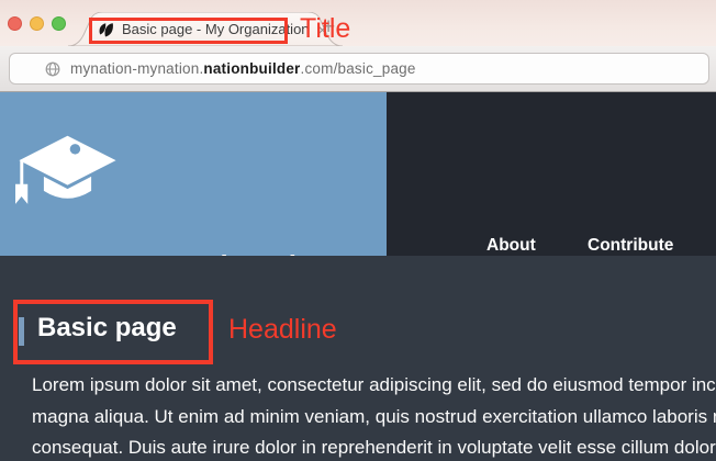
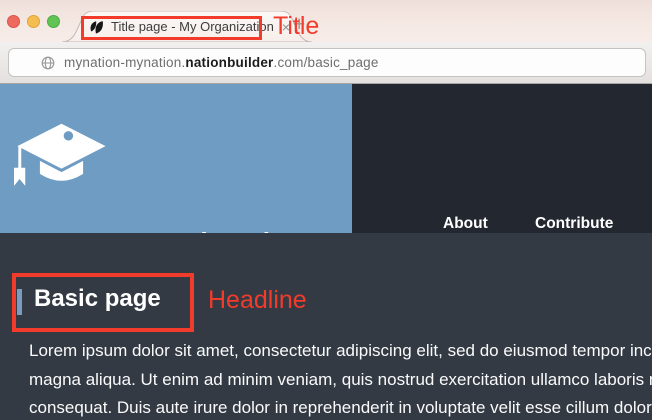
  +
- Basic page - My Organization
+ Title page - My Organization
  ×
  mynation-mynation.nationbuilder.com/basic_page
  About
  Contribute
  Basic page
  Lorem ipsum dolor sit amet, consectetur adipiscing elit, sed do eiusmod tempor inc
  magna aliqua. Ut enim ad minim veniam, quis nostrud exercitation ullamco laboris
  consequat. Duis aute irure dolor in reprehenderit in voluptate velit esse cillum dolor
  Title
  Headline
